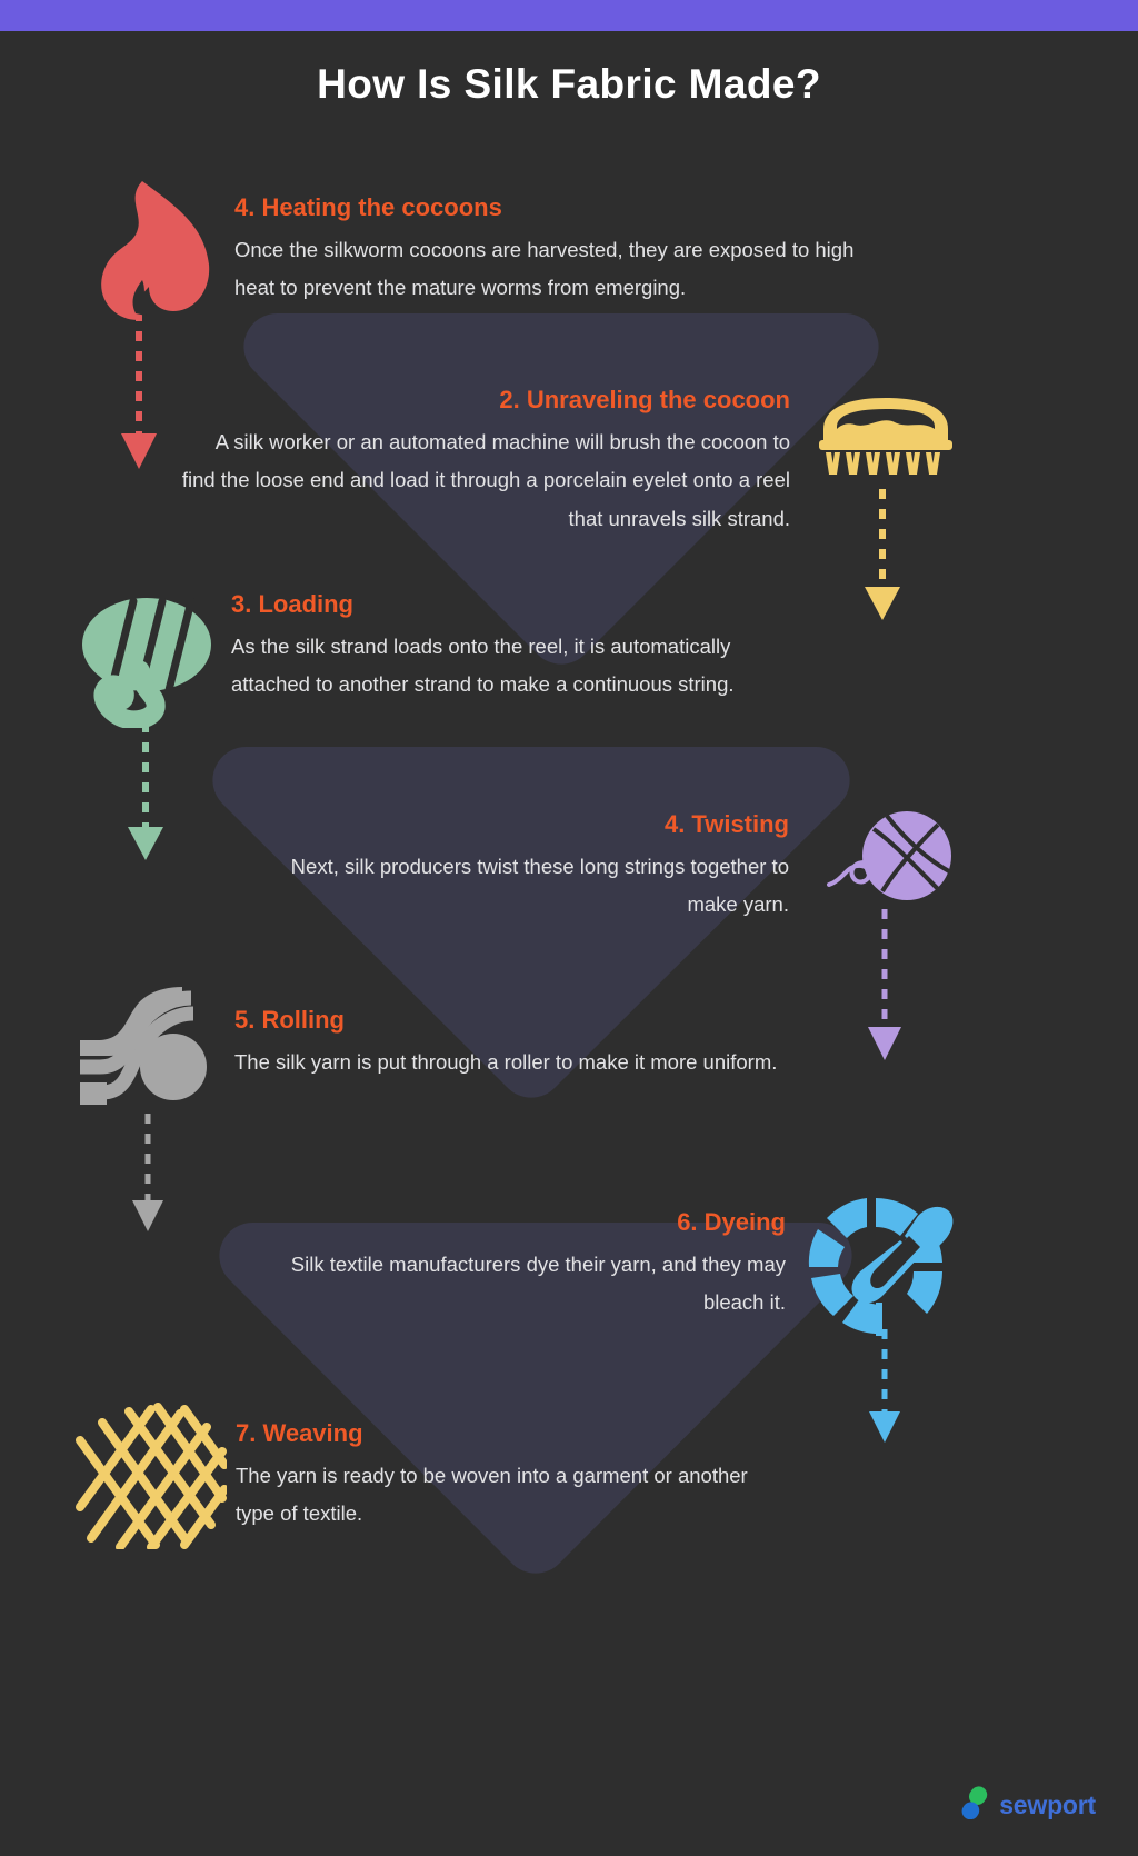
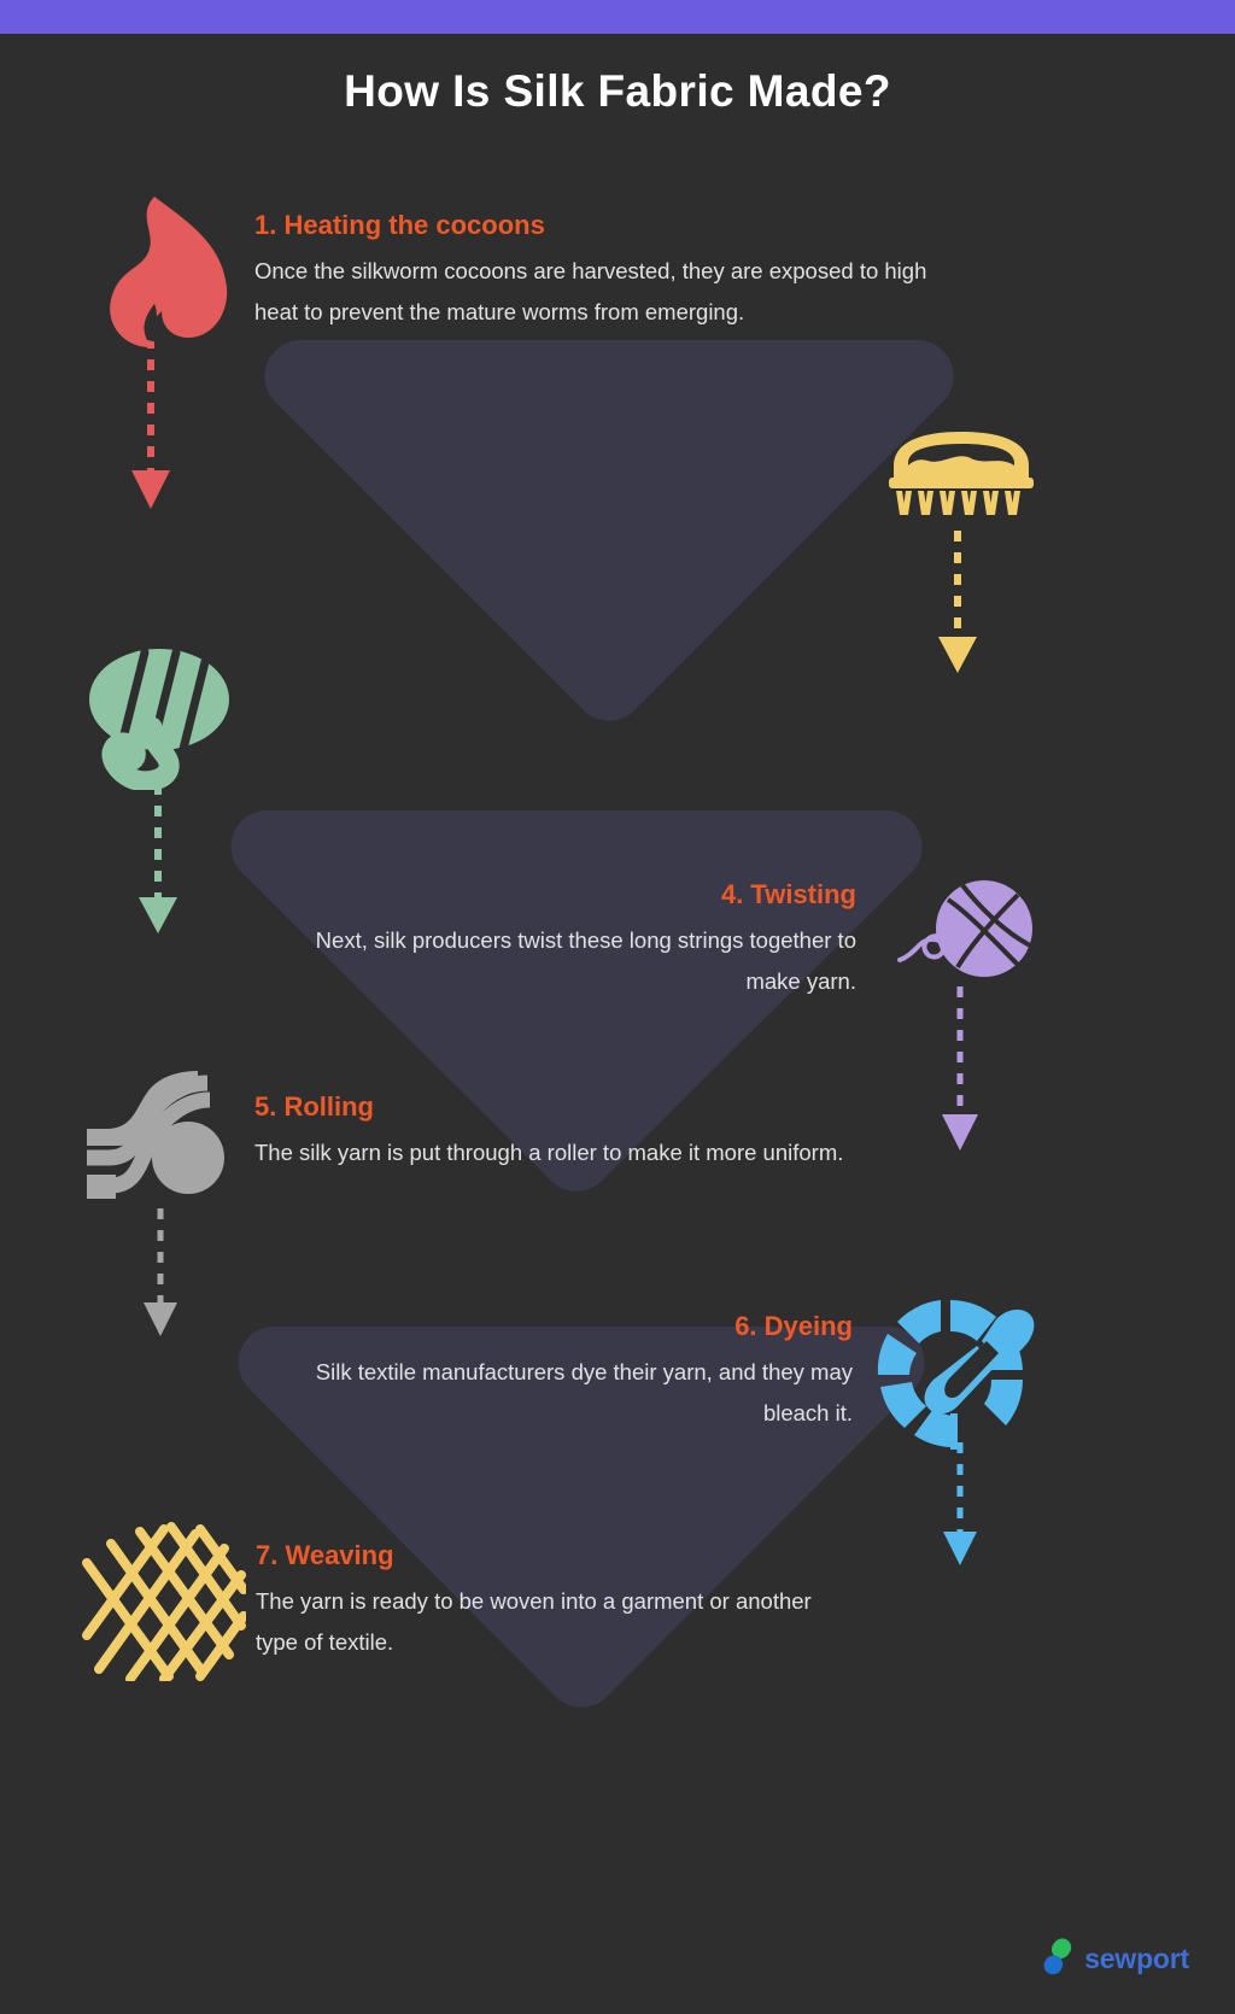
  How Is Silk Fabric Made?
- 4. Heating the cocoons
+ 1. Heating the cocoons
  Once the silkworm cocoons are harvested, they are exposed to high heat to prevent the mature worms from emerging.
- 2. Unraveling the cocoon
- A silk worker or an automated machine will brush the cocoon to find the loose end and load it through a porcelain eyelet onto a reel that unravels silk strand.
- 3. Loading
- As the silk strand loads onto the reel, it is automatically attached to another strand to make a continuous string.
  4. Twisting
  Next, silk producers twist these long strings together to make yarn.
  5. Rolling
  The silk yarn is put through a roller to make it more uniform.
  6. Dyeing
  Silk textile manufacturers dye their yarn, and they may bleach it.
  7. Weaving
  The yarn is ready to be woven into a garment or another type of textile.
  sewport
